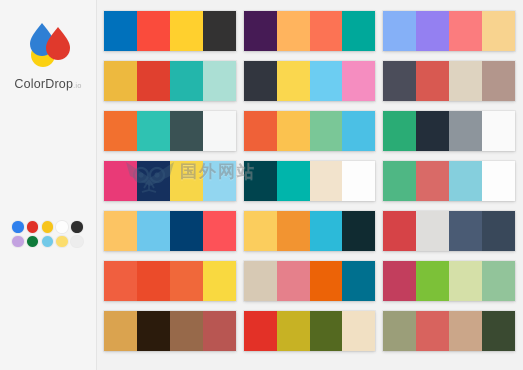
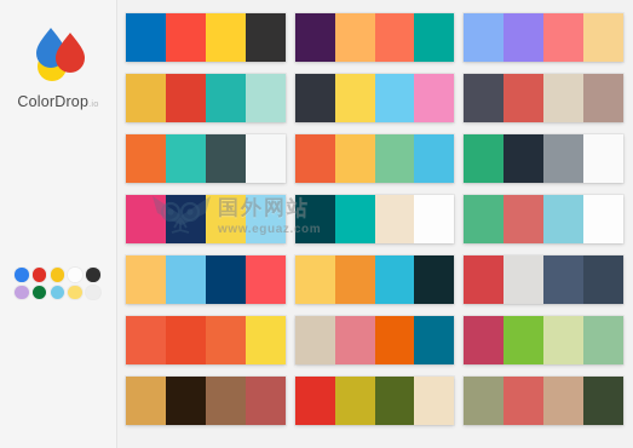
  ColorDrop.io
  国外网站
+ www.eguaz.com
